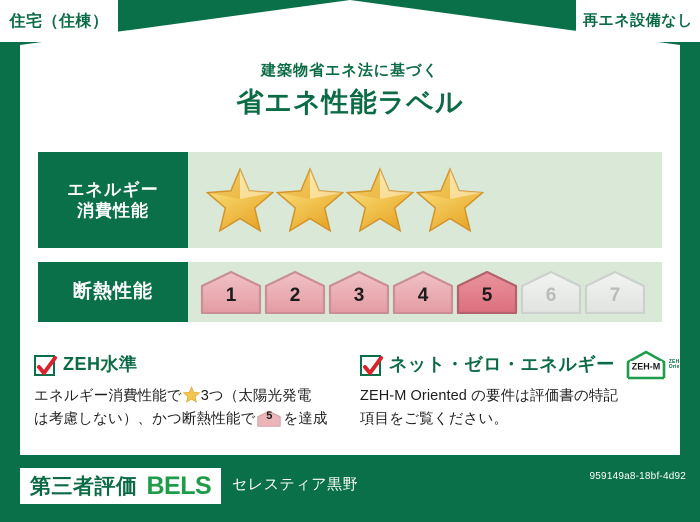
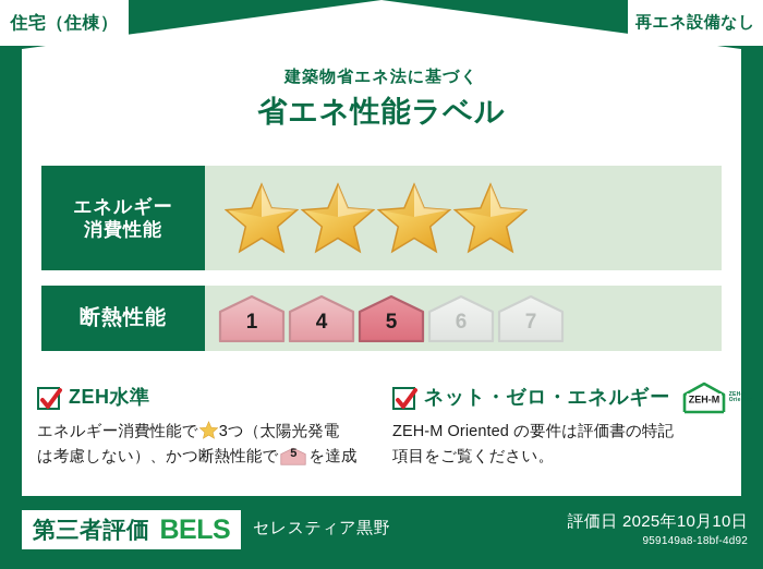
  住宅（住棟）
  再エネ設備なし
  建築物省エネ法に基づく
  省エネ性能ラベル
  エネルギー
  消費性能
  断熱性能
  1
- 2
- 3
  4
  5
  6
  7
  ZEH水準
  エネルギー消費性能で 3つ（太陽光発電
  は考慮しない）、かつ断熱性能で
  5
  を達成
  ネット・ゼロ・エネルギー
  ZEH-M
  ZEH-M Oriented の要件は評価書の特記
  項目をご覧ください。
  第三者評価
  BELS
  セレスティア黒野
+ 評価日 2025年10月10日
  959149a8-18bf-4d92
